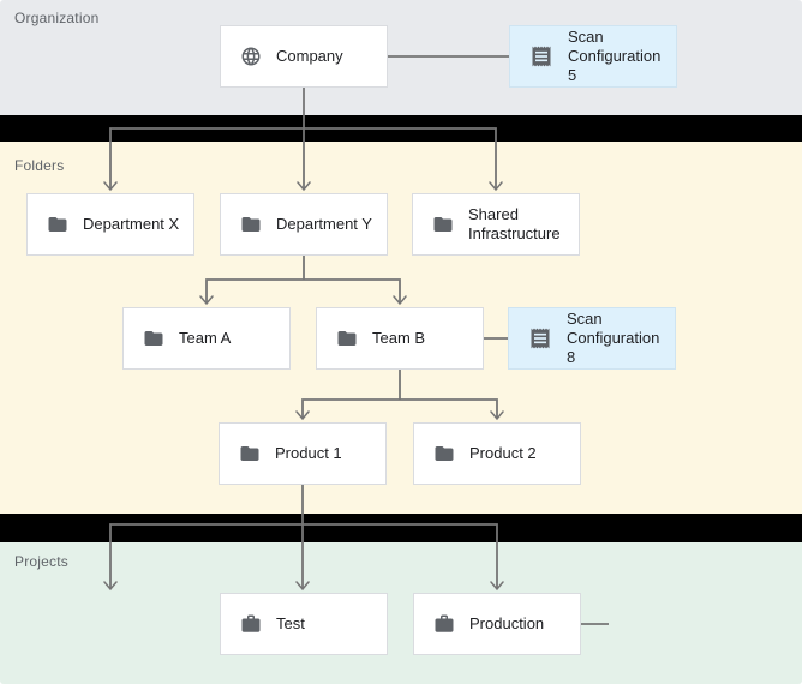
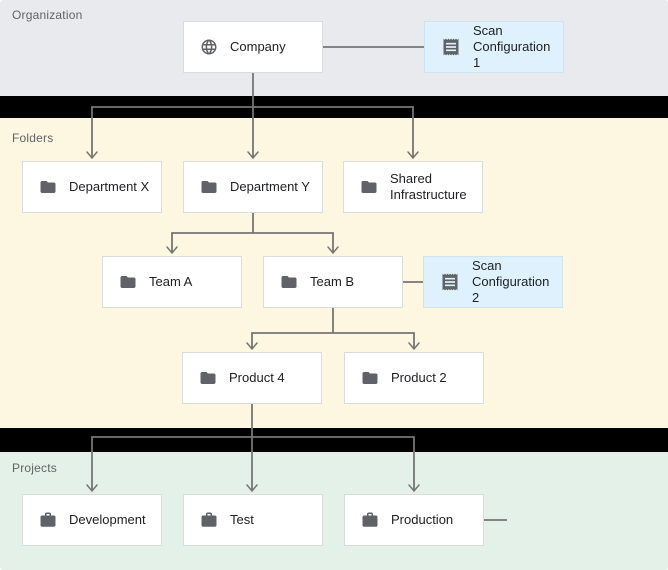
  Organization
  Folders
  Projects
  Company
- Scan Configuration 5
+ Scan Configuration 1
  Department X
  Department Y
  Shared Infrastructure
  Team A
  Team B
- Scan Configuration 8
+ Scan Configuration 2
- Product 1
+ Product 4
  Product 2
+ Development
  Test
  Production
